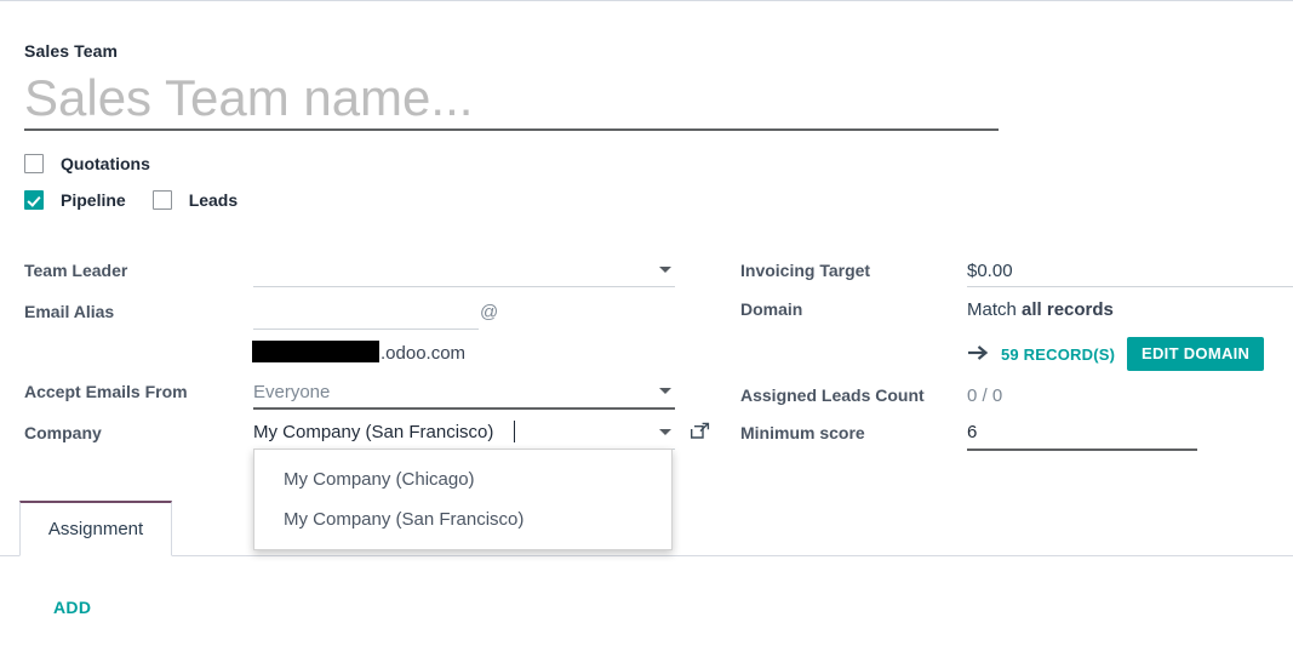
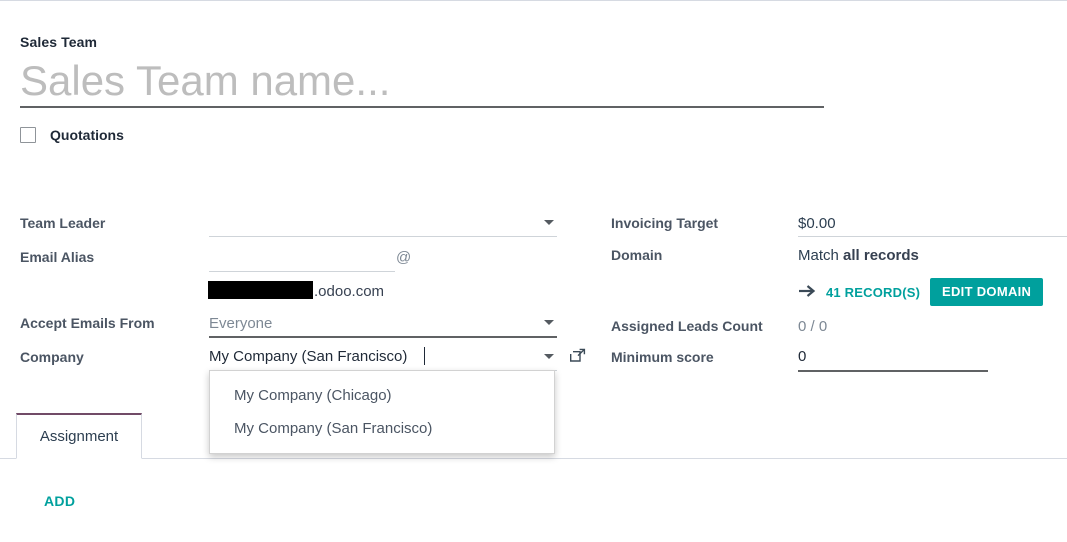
  Sales Team
  Sales Team name...
  Quotations
- Pipeline
- Leads
  Team Leader
  Email Alias
  @
  .odoo.com
  Accept Emails From
  Everyone
  Company
  My Company (San Francisco)
  Invoicing Target
  $0.00
  Domain
  Match all records
- 59 RECORD(S)
+ 41 RECORD(S)
  EDIT DOMAIN
  Assigned Leads Count
  0 / 0
  Minimum score
- 6
+ 0
  Assignment
  ADD
  My Company (Chicago)
  My Company (San Francisco)
